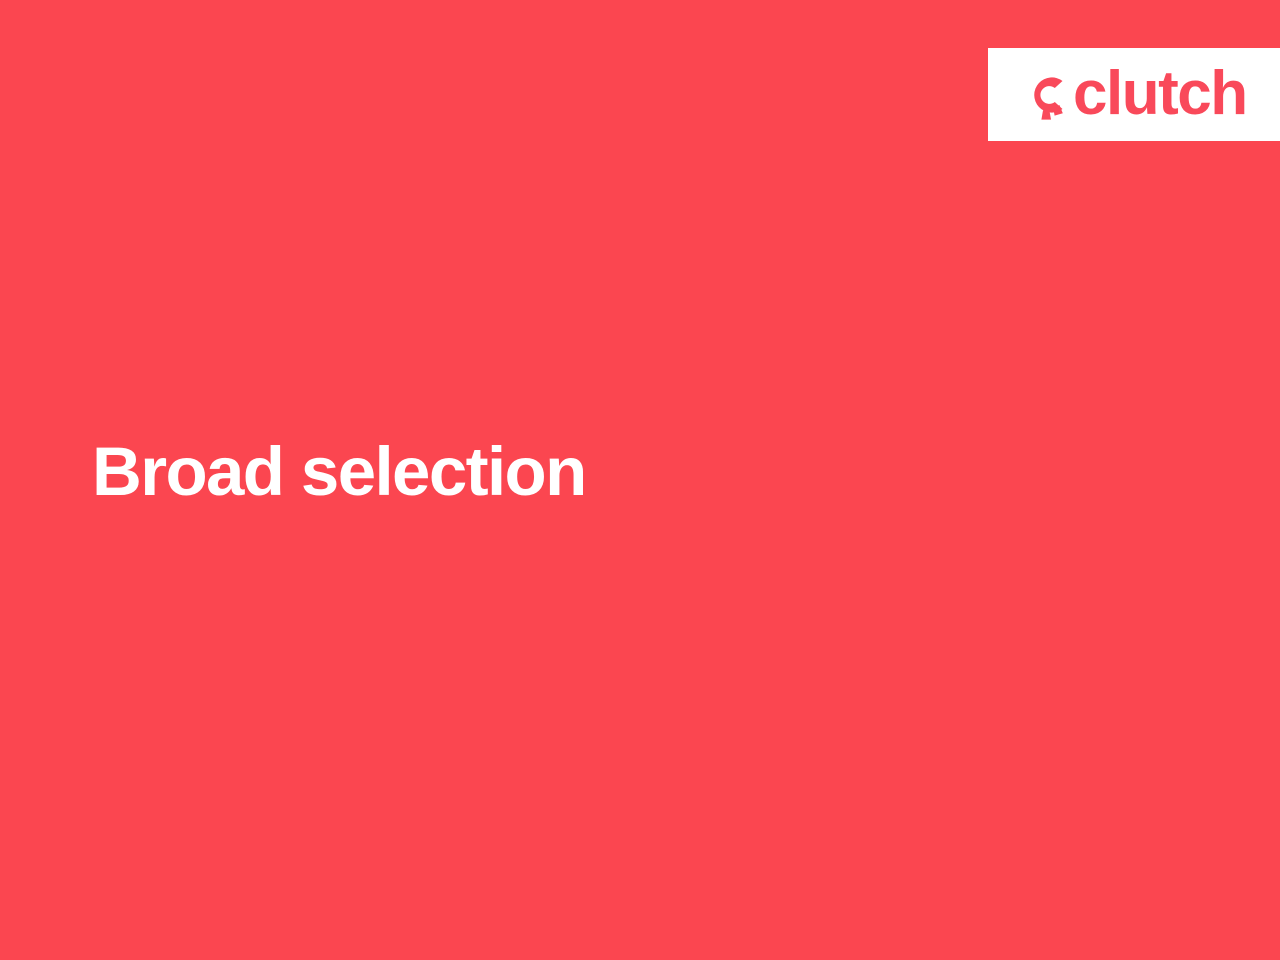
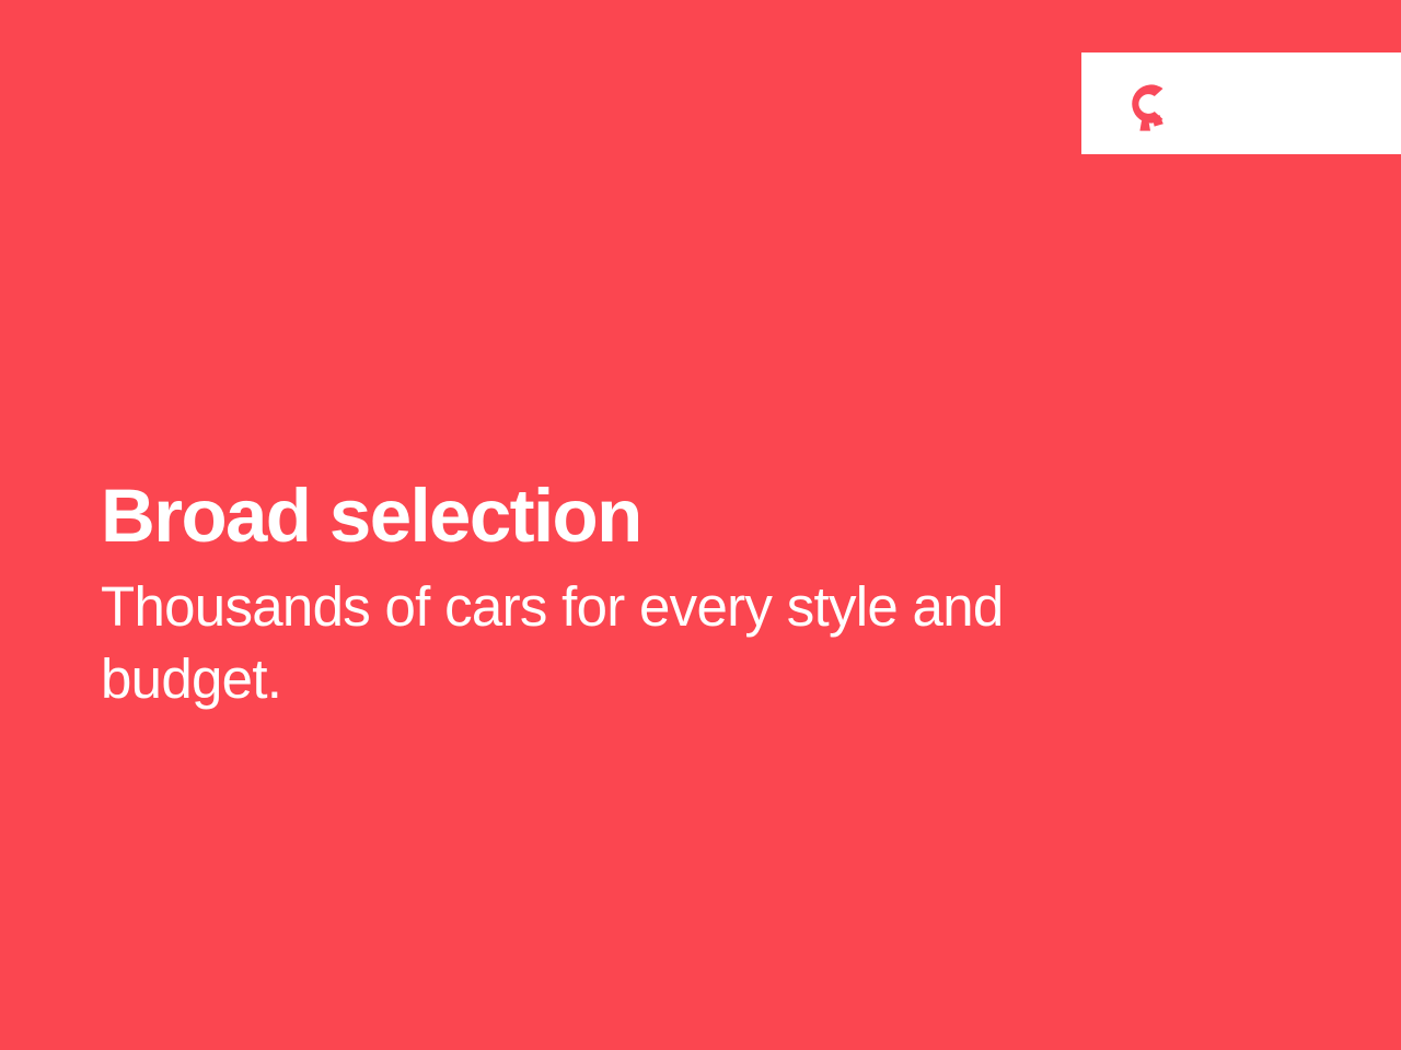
- clutch
  Broad selection
+ Thousands of cars for every style and budget.
